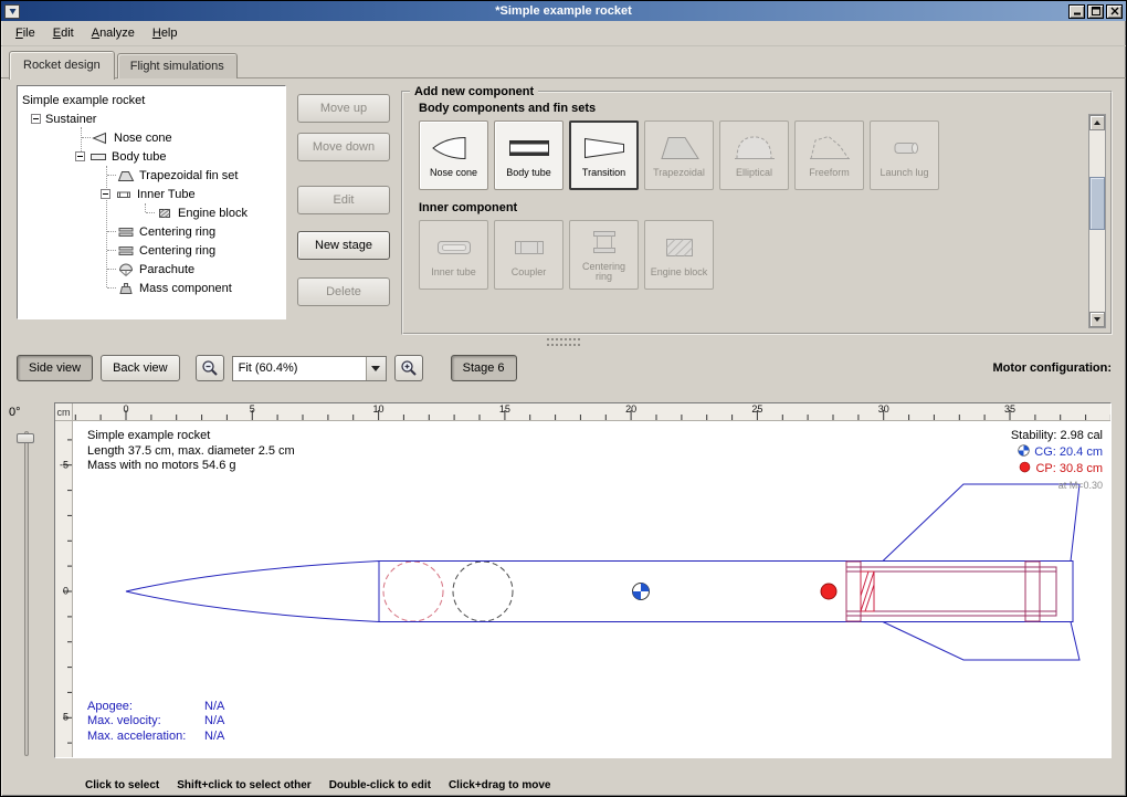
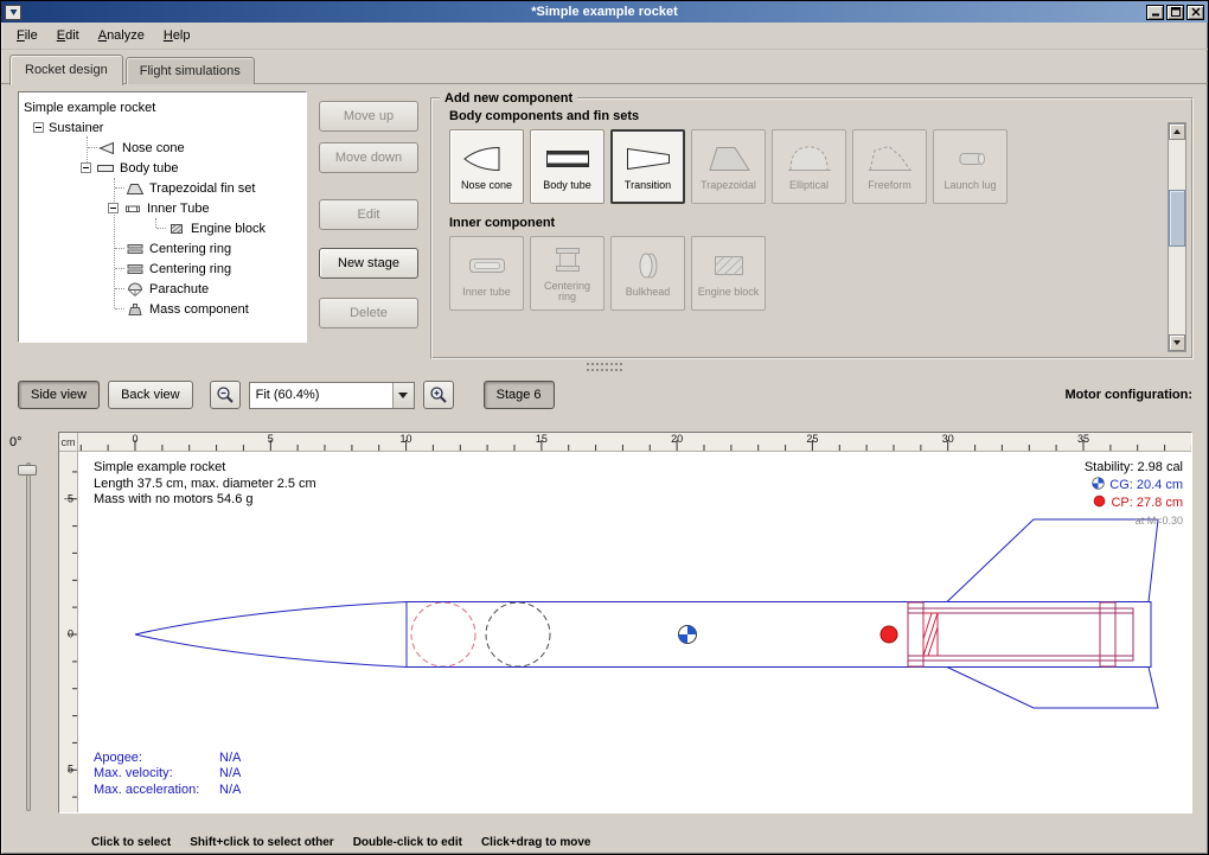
  *Simple example rocket
  File
  Edit
  Analyze
  Help
  Rocket design
  Flight simulations
  Simple example rocket
  Sustainer
  Nose cone
  Body tube
  Trapezoidal fin set
  Inner Tube
  Engine block
  Centering ring
  Centering ring
  Parachute
  Mass component
  Move up
  Move down
  Edit
  New stage
  Delete
  Add new component
  Body components and fin sets
  Nose cone
  Body tube
  Transition
  Trapezoidal
  Elliptical
  Freeform
  Launch lug
  Inner component
  Inner tube
- Coupler
  Centering ring
+ Bulkhead
  Engine block
  Side view
  Back view
  Fit (60.4%)
  Stage 6
  Motor configuration:
  0°
  cm
  0
  5
  10
  15
  20
  25
  30
  35
  -5
  0
  5
  Simple example rocket
  Length 37.5 cm, max. diameter 2.5 cm
  Mass with no motors 54.6 g
  Stability: 2.98 cal
  CG: 20.4 cm
- CP: 30.8 cm
+ CP: 27.8 cm
  at M=0.30
  Apogee:
  N/A
  Max. velocity:
  N/A
  Max. acceleration:
  N/A
  Click to select
  Shift+click to select other
  Double-click to edit
  Click+drag to move
